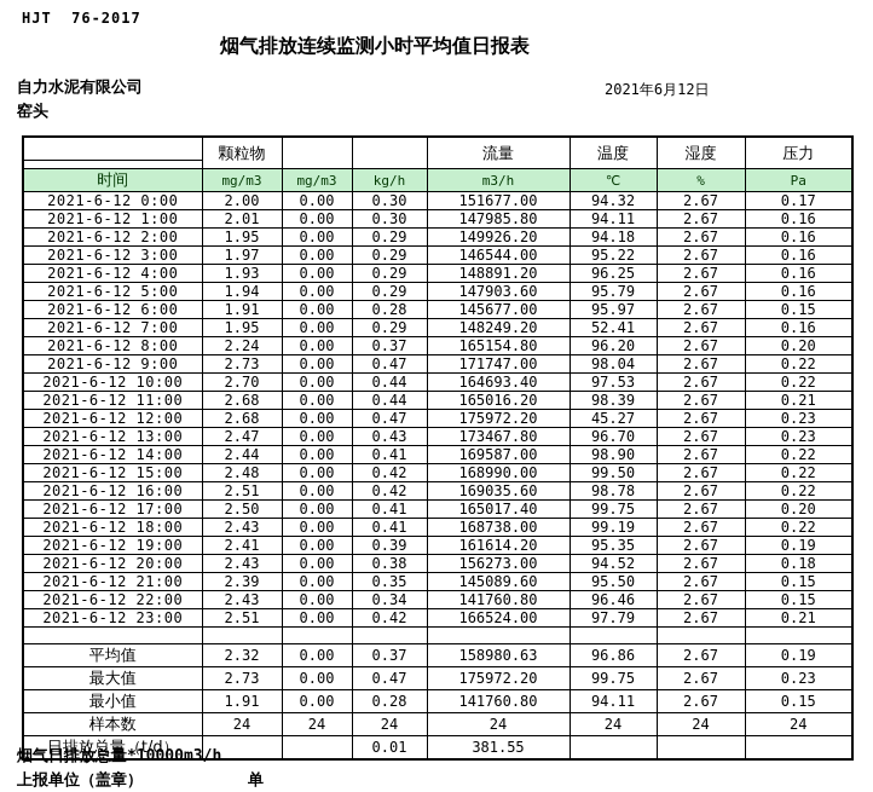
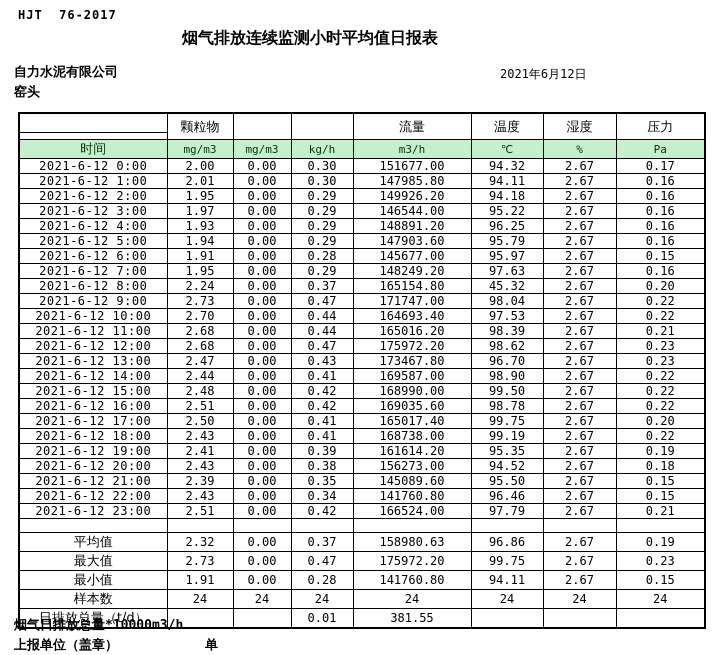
  HJT 76-2017
  烟气排放连续监测小时平均值日报表
  自力水泥有限公司
  窑头
  2021年6月12日
  	颗粒物			流量	温度	湿度	压力
  时间	mg/m3	mg/m3	kg/h	m3/h	℃	%	Pa
  2021-6-12 0:00	2.00	0.00	0.30	151677.00	94.32	2.67	0.17
  2021-6-12 1:00	2.01	0.00	0.30	147985.80	94.11	2.67	0.16
  2021-6-12 2:00	1.95	0.00	0.29	149926.20	94.18	2.67	0.16
  2021-6-12 3:00	1.97	0.00	0.29	146544.00	95.22	2.67	0.16
  2021-6-12 4:00	1.93	0.00	0.29	148891.20	96.25	2.67	0.16
  2021-6-12 5:00	1.94	0.00	0.29	147903.60	95.79	2.67	0.16
  2021-6-12 6:00	1.91	0.00	0.28	145677.00	95.97	2.67	0.15
- 2021-6-12 7:00	1.95	0.00	0.29	148249.20	52.41	2.67	0.16
+ 2021-6-12 7:00	1.95	0.00	0.29	148249.20	97.63	2.67	0.16
- 2021-6-12 8:00	2.24	0.00	0.37	165154.80	96.20	2.67	0.20
+ 2021-6-12 8:00	2.24	0.00	0.37	165154.80	45.32	2.67	0.20
  2021-6-12 9:00	2.73	0.00	0.47	171747.00	98.04	2.67	0.22
  2021-6-12 10:00	2.70	0.00	0.44	164693.40	97.53	2.67	0.22
  2021-6-12 11:00	2.68	0.00	0.44	165016.20	98.39	2.67	0.21
- 2021-6-12 12:00	2.68	0.00	0.47	175972.20	45.27	2.67	0.23
+ 2021-6-12 12:00	2.68	0.00	0.47	175972.20	98.62	2.67	0.23
  2021-6-12 13:00	2.47	0.00	0.43	173467.80	96.70	2.67	0.23
  2021-6-12 14:00	2.44	0.00	0.41	169587.00	98.90	2.67	0.22
  2021-6-12 15:00	2.48	0.00	0.42	168990.00	99.50	2.67	0.22
  2021-6-12 16:00	2.51	0.00	0.42	169035.60	98.78	2.67	0.22
  2021-6-12 17:00	2.50	0.00	0.41	165017.40	99.75	2.67	0.20
  2021-6-12 18:00	2.43	0.00	0.41	168738.00	99.19	2.67	0.22
  2021-6-12 19:00	2.41	0.00	0.39	161614.20	95.35	2.67	0.19
  2021-6-12 20:00	2.43	0.00	0.38	156273.00	94.52	2.67	0.18
  2021-6-12 21:00	2.39	0.00	0.35	145089.60	95.50	2.67	0.15
  2021-6-12 22:00	2.43	0.00	0.34	141760.80	96.46	2.67	0.15
  2021-6-12 23:00	2.51	0.00	0.42	166524.00	97.79	2.67	0.21
  平均值	2.32	0.00	0.37	158980.63	96.86	2.67	0.19
  最大值	2.73	0.00	0.47	175972.20	99.75	2.67	0.23
  最小值	1.91	0.00	0.28	141760.80	94.11	2.67	0.15
  样本数	24	24	24	24	24	24	24
  日排放总量（t/d）			0.01	381.55
  烟气日排放总量*10000m3/h
  上报单位（盖章）
